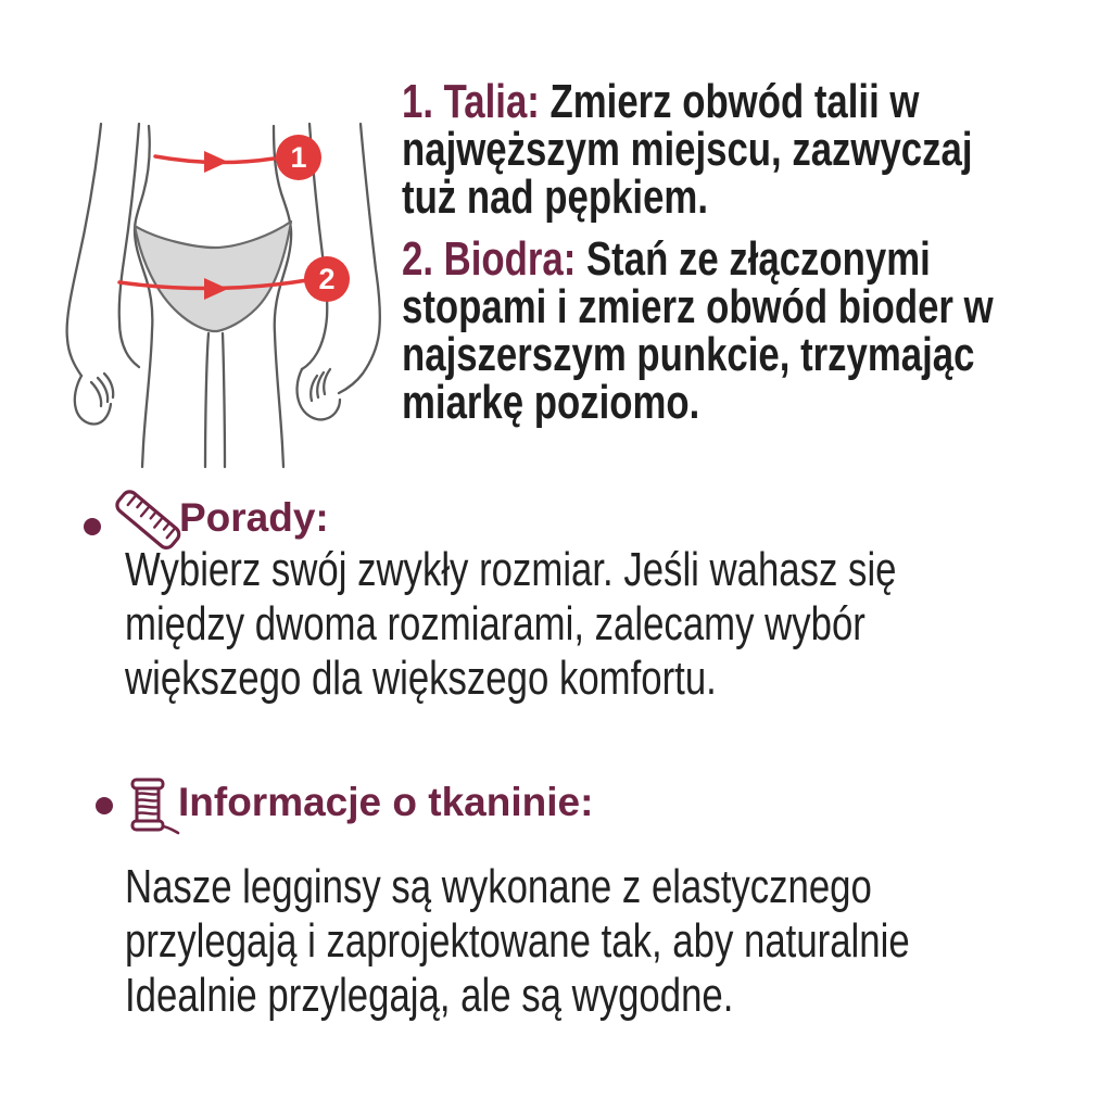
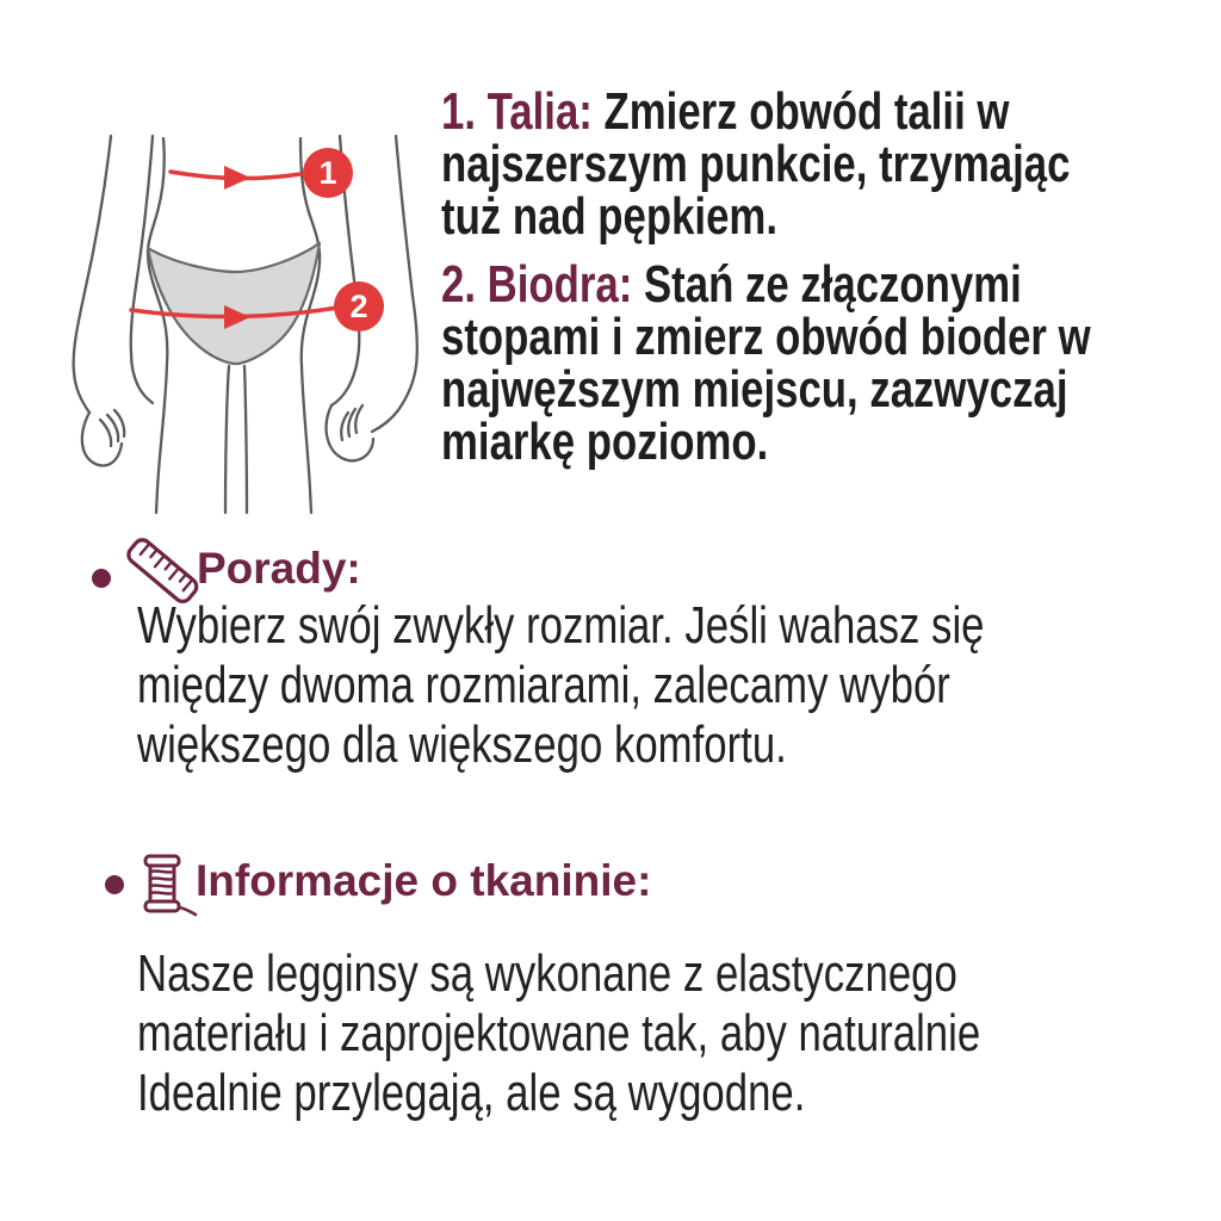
  1
  2
  1. Talia: Zmierz obwód talii w
- najwęższym miejscu, zazwyczaj
+ najszerszym punkcie, trzymając
  tuż nad pępkiem.
  2. Biodra: Stań ze złączonymi
  stopami i zmierz obwód bioder w
- najszerszym punkcie, trzymając
+ najwęższym miejscu, zazwyczaj
  miarkę poziomo.
  Porady:
  Wybierz swój zwykły rozmiar. Jeśli wahasz się
  między dwoma rozmiarami, zalecamy wybór
  większego dla większego komfortu.
  Informacje o tkaninie:
  Nasze legginsy są wykonane z elastycznego
- przylegają i zaprojektowane tak, aby naturalnie
+ materiału i zaprojektowane tak, aby naturalnie
  Idealnie przylegają, ale są wygodne.
